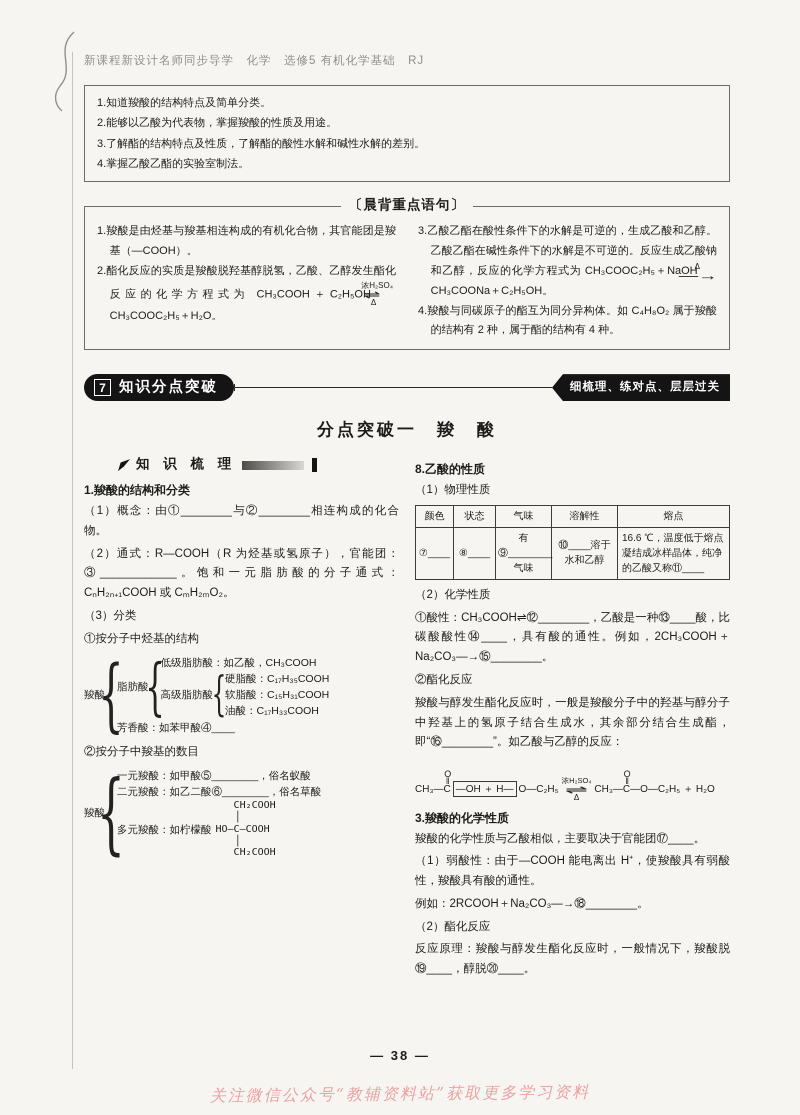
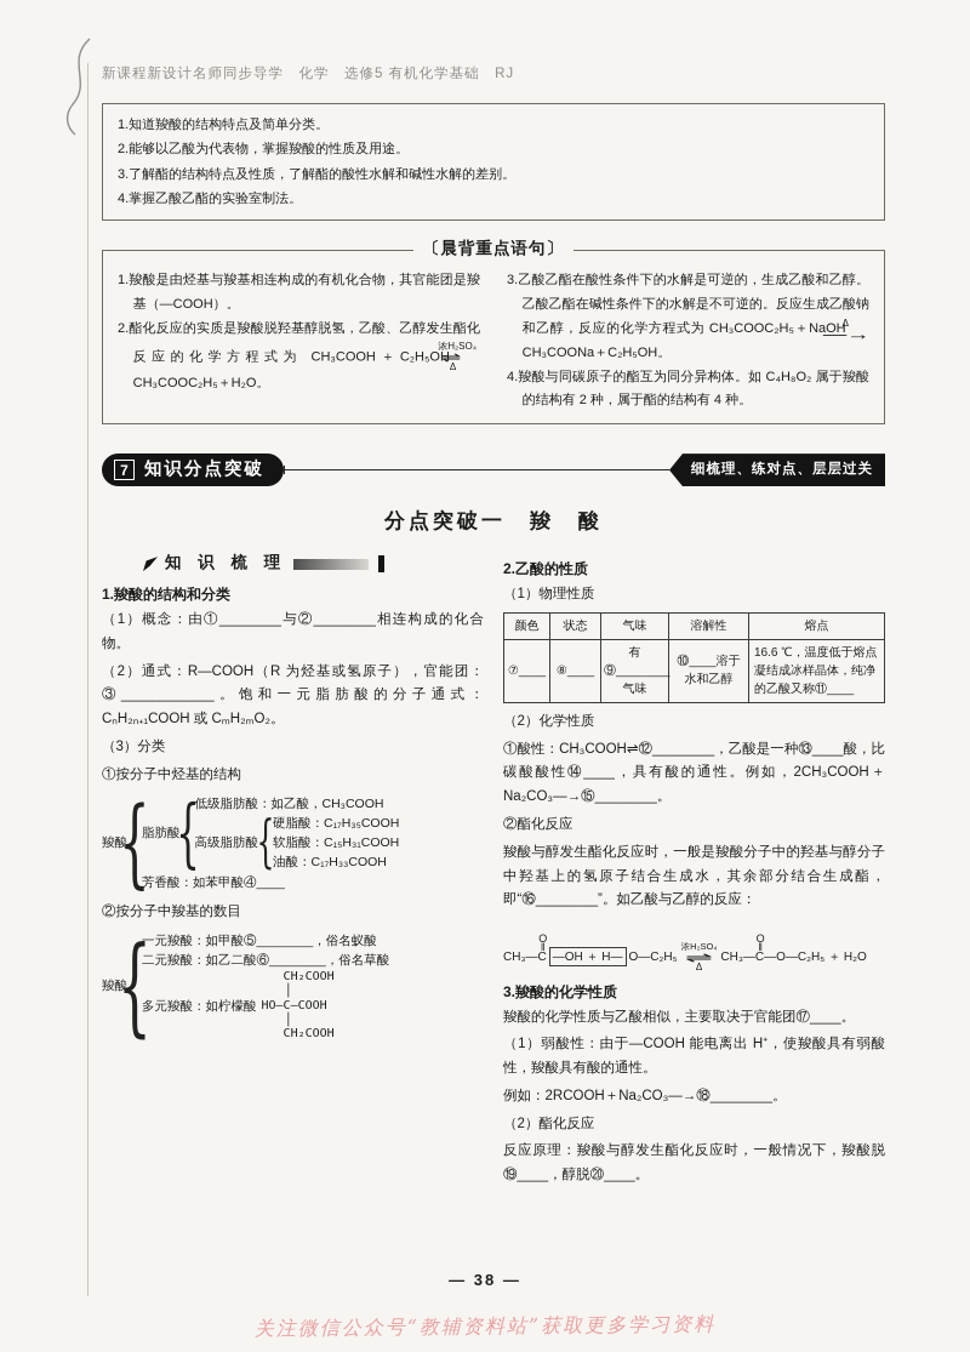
  新课程新设计名师同步导学 化学 选修5 有机化学基础 RJ
  1.知道羧酸的结构特点及简单分类。
  2.能够以乙酸为代表物，掌握羧酸的性质及用途。
  3.了解酯的结构特点及性质，了解酯的酸性水解和碱性水解的差别。
  4.掌握乙酸乙酯的实验室制法。
  〔晨背重点语句〕
  1.羧酸是由烃基与羧基相连构成的有机化合物，其官能团是羧基（—COOH）。
  2.酯化反应的实质是羧酸脱羟基醇脱氢，乙酸、乙醇发生酯化反应的化学方程式为 CH₃COOH＋C₂H₅OH
  浓H₂SO₄
  ⇌
  Δ
  CH₃COOC₂H₅＋H₂O。
  3.乙酸乙酯在酸性条件下的水解是可逆的，生成乙酸和乙醇。乙酸乙酯在碱性条件下的水解是不可逆的。反应生成乙酸钠和乙醇，反应的化学方程式为 CH₃COOC₂H₅＋NaOH
  Δ
  ―→
  CH₃COONa＋C₂H₅OH。
  4.羧酸与同碳原子的酯互为同分异构体。如 C₄H₈O₂ 属于羧酸的结构有 2 种，属于酯的结构有 4 种。
  7
  知识分点突破
  细梳理、练对点、层层过关
  分点突破一 羧 酸
  知 识 梳 理
  1.羧酸的结构和分类
  （1）概念：由①________与②________相连构成的化合物。
  （2）通式：R—COOH（R 为烃基或氢原子），官能团：③____________。饱和一元脂肪酸的分子通式：CₙH₂ₙ₊₁COOH 或 CₘH₂ₘO₂。
  （3）分类
  ①按分子中烃基的结构
  羧酸
  {
  脂肪酸
  {
  低级脂肪酸：如乙酸，CH₃COOH
  高级脂肪酸
  {
  硬脂酸：C₁₇H₃₅COOH
  软脂酸：C₁₅H₃₁COOH
  油酸：C₁₇H₃₃COOH
  芳香酸：如苯甲酸④____
  ②按分子中羧基的数目
  羧酸
  {
  一元羧酸：如甲酸⑤________，俗名蚁酸
  二元羧酸：如乙二酸⑥________，俗名草酸
  多元羧酸：如柠檬酸
  CH₂COOH
  │
  HO—C—COOH
  │
  CH₂COOH
- 8.乙酸的性质
+ 2.乙酸的性质
  （1）物理性质
  颜色	状态	气味	溶解性	熔点
  ⑦____	⑧____	有⑨________气味	⑩____溶于水和乙醇	16.6 ℃，温度低于熔点凝结成冰样晶体，纯净的乙酸又称⑪____
  （2）化学性质
  ①酸性：CH₃COOH⇌⑫________，乙酸是一种⑬____酸，比碳酸酸性⑭____，具有酸的通性。例如，2CH₃COOH＋Na₂CO₃―→⑮________。
  ②酯化反应
  羧酸与醇发生酯化反应时，一般是羧酸分子中的羟基与醇分子中羟基上的氢原子结合生成水，其余部分结合生成酯，即“⑯________”。如乙酸与乙醇的反应：
  O
  ‖
  CH₃—C
  —OH ＋ H—
  O—C₂H₅
  浓H₂SO₄
  ⇌
  Δ
  O
  ‖
  CH₃—C
  —O—C₂H₅ ＋ H₂O
  3.羧酸的化学性质
  羧酸的化学性质与乙酸相似，主要取决于官能团⑰____。
  （1）弱酸性：由于—COOH 能电离出 H⁺，使羧酸具有弱酸性，羧酸具有酸的通性。
  例如：2RCOOH＋Na₂CO₃―→⑱________。
  （2）酯化反应
  反应原理：羧酸与醇发生酯化反应时，一般情况下，羧酸脱⑲____，醇脱⑳____。
  — 38 —
  关注微信公众号“教辅资料站”获取更多学习资料
